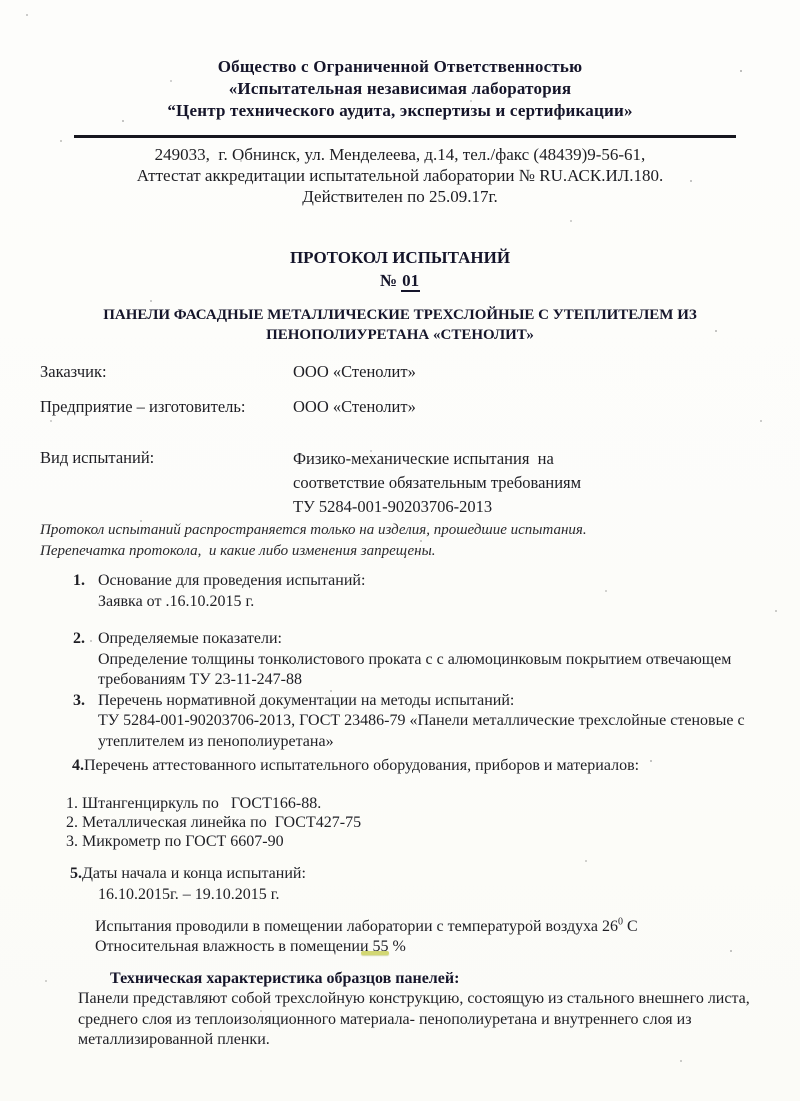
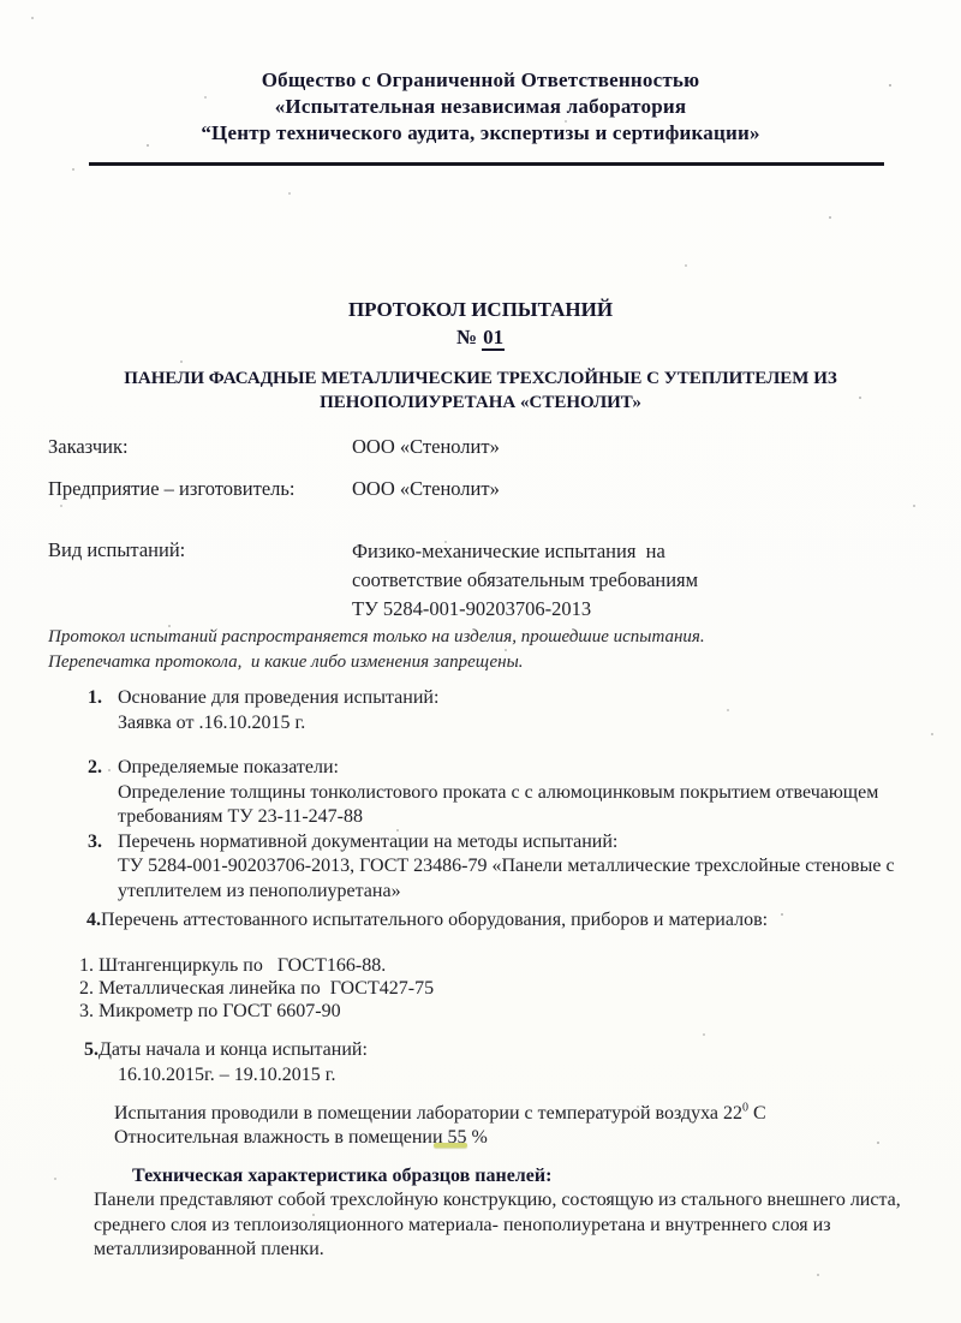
  Общество с Ограниченной Ответственностью
  «Испытательная независимая лаборатория
  “Центр технического аудита, экспертизы и сертификации»
- 249033, г. Обнинск, ул. Менделеева, д.14, тел./факс (48439)9-56-61,
- Аттестат аккредитации испытательной лаборатории № RU.АСК.ИЛ.180.
- Действителен по 25.09.17г.
  ПРОТОКОЛ ИСПЫТАНИЙ
  № 01
  ПАНЕЛИ ФАСАДНЫЕ МЕТАЛЛИЧЕСКИЕ ТРЕХСЛОЙНЫЕ С УТЕПЛИТЕЛЕМ ИЗ
  ПЕНОПОЛИУРЕТАНА «СТЕНОЛИТ»
  Заказчик:
  ООО «Стенолит»
  Предприятие – изготовитель:
  ООО «Стенолит»
  Вид испытаний:
  Физико-механические испытания на
  соответствие обязательным требованиям
  ТУ 5284-001-90203706-2013
  Протокол испытаний распространяется только на изделия, прошедшие испытания.
  Перепечатка протокола, и какие либо изменения запрещены.
  1.
  Основание для проведения испытаний:
  Заявка от .16.10.2015 г.
  2.
  Определяемые показатели:
  Определение толщины тонколистового проката с с алюмоцинковым покрытием отвечающем
  требованиям ТУ 23-11-247-88
  3.
  Перечень нормативной документации на методы испытаний:
  ТУ 5284-001-90203706-2013, ГОСТ 23486-79 «Панели металлические трехслойные стеновые с
  утеплителем из пенополиуретана»
  4.Перечень аттестованного испытательного оборудования, приборов и материалов:
  1. Штангенциркуль по ГОСТ166-88.
  2. Металлическая линейка по ГОСТ427-75
  3. Микрометр по ГОСТ 6607-90
  5.Даты начала и конца испытаний:
  16.10.2015г. – 19.10.2015 г.
- Испытания проводили в помещении лаборатории с температурой воздуха 260 С
+ Испытания проводили в помещении лаборатории с температурой воздуха 220 С
  Относительная влажность в помещении 55 %
  Техническая характеристика образцов панелей:
  Панели представляют собой трехслойную конструкцию, состоящую из стального внешнего листа,
  среднего слоя из теплоизоляционного материала- пенополиуретана и внутреннего слоя из
  металлизированной пленки.
